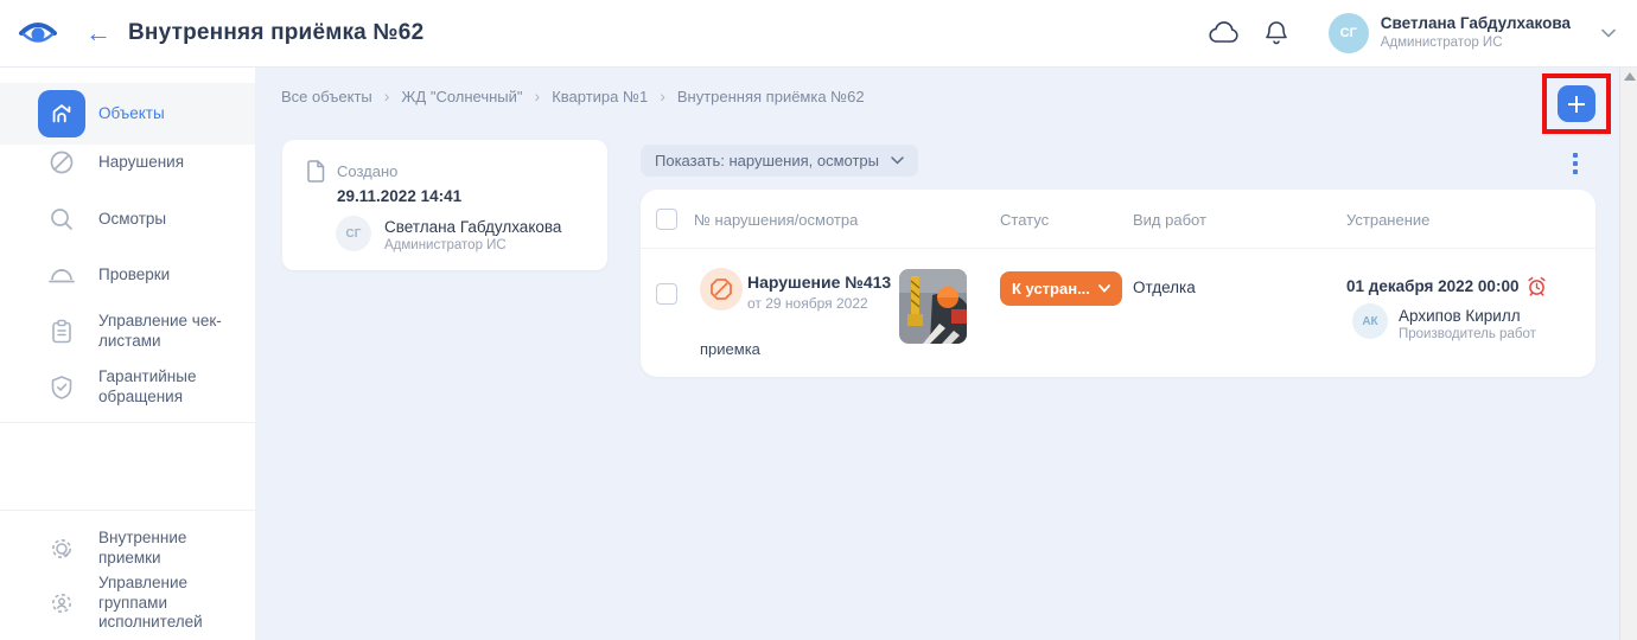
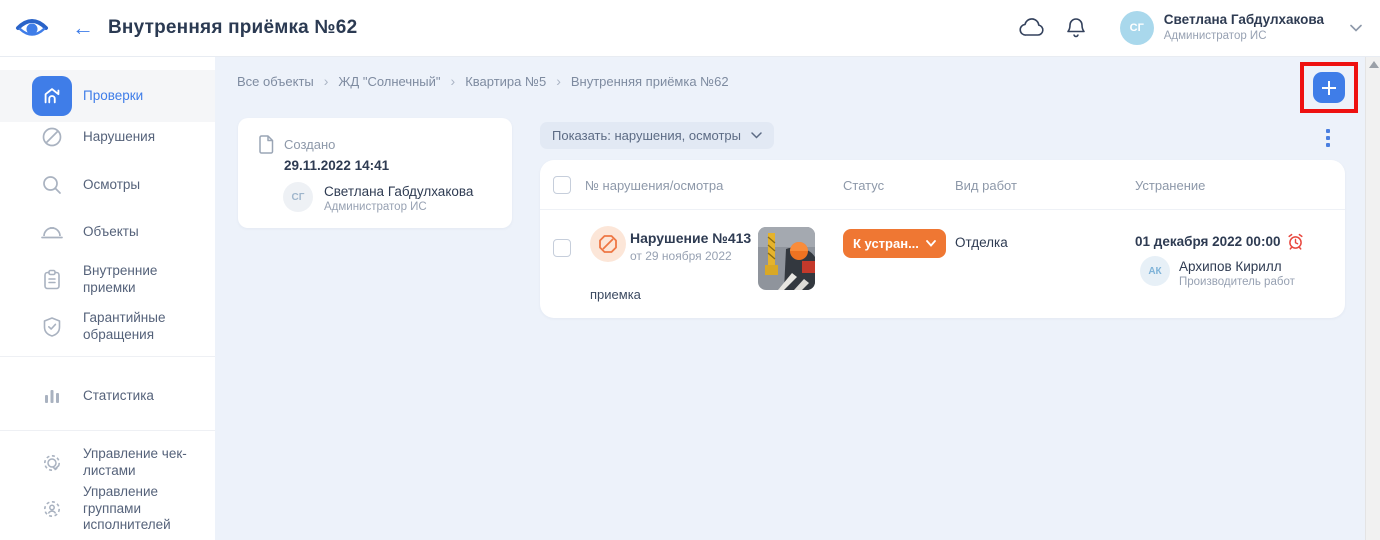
  ←
  Внутренняя приёмка №62
  СГ
  Светлана Габдулхакова
  Администратор ИС
- Объекты
+ Проверки
  Нарушения
  Осмотры
- Проверки
+ Объекты
- Управление чек-листами
+ Внутренние приемки
  Гарантийные обращения
+ Статистика
- Внутренние приемки
+ Управление чек-листами
  Управление группами исполнителей
  Все объекты
  ›
  ЖД "Солнечный"
  ›
- Квартира №1
+ Квартира №5
  ›
  Внутренняя приёмка №62
  Создано
  29.11.2022 14:41
  СГ
  Светлана Габдулхакова
  Администратор ИС
  Показать: нарушения, осмотры
  № нарушения/осмотра
  Статус
  Вид работ
  Устранение
  Нарушение №413
  от 29 ноября 2022
  приемка
  К устран...
  Отделка
  01 декабря 2022 00:00
  АК
  Архипов Кирилл
  Производитель работ
